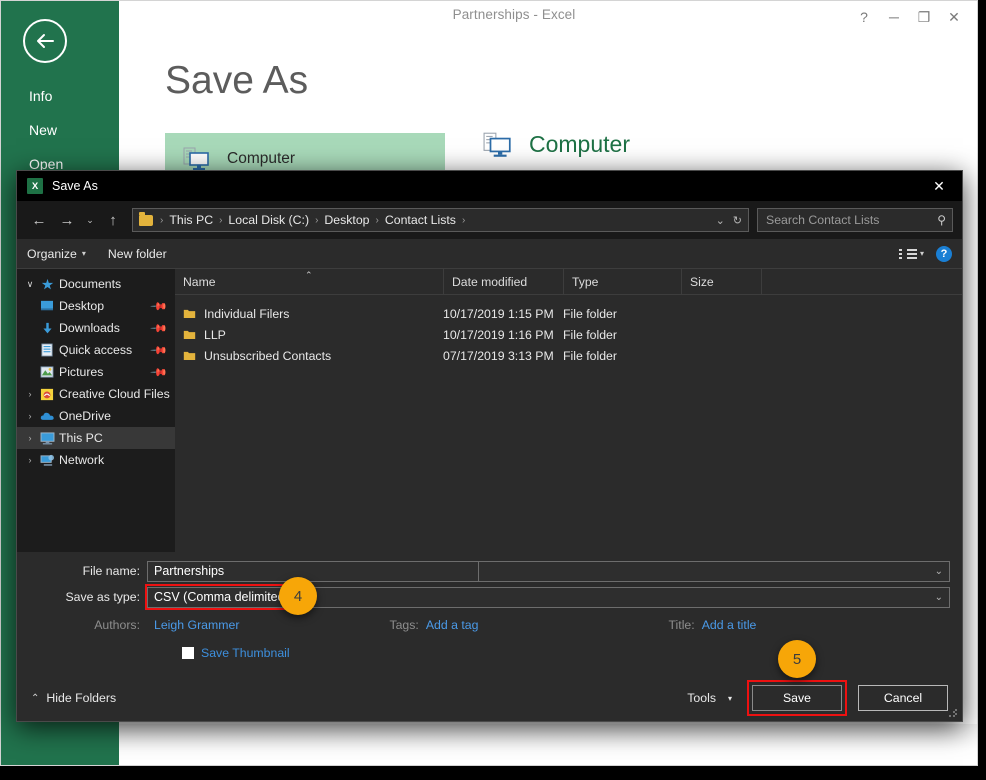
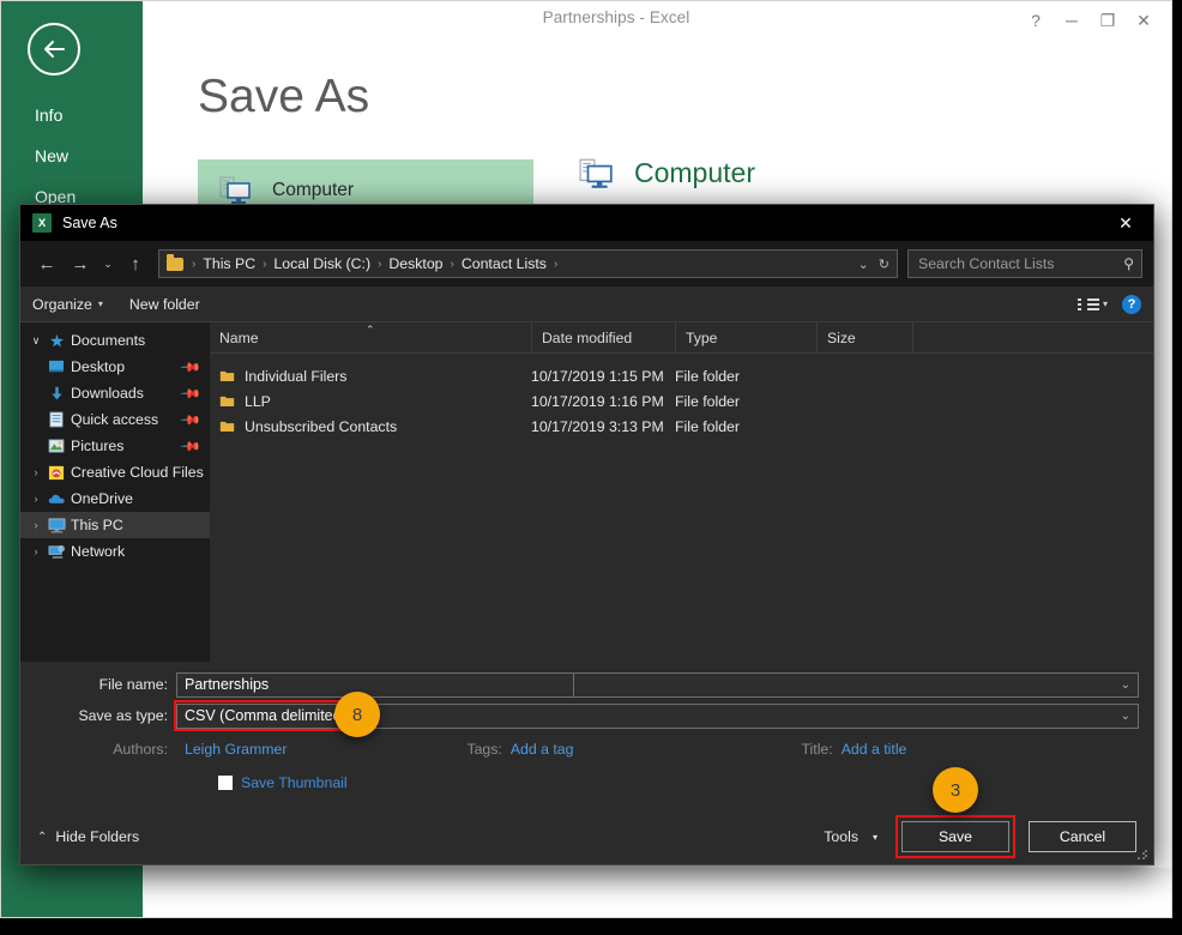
  Info
  New
  Open
  Partnerships - Excel
  ?
  ─
  ❐
  ✕
  Save As
  Computer
  Computer
  X
  Save As
  ✕
  ←
  →
  ⌄
  ↑
  ›
  This PC
  ›
  Local Disk (C:)
  ›
  Desktop
  ›
  Contact Lists
  ›
  ⌄
  ↻
  Search Contact Lists
  ⚲
  Organize
  ▾
  New folder
  ▾
  ?
  ∨
  Documents
  Desktop
  Downloads
  Quick access
  Pictures
  ›
  Creative Cloud Files
  ›
  OneDrive
  ›
  This PC
  ›
  Network
  Name
  ⌃
  Date modified
  Type
  Size
  Individual Filers
  10/17/2019 1:15 PM
  File folder
  LLP
  10/17/2019 1:16 PM
  File folder
  Unsubscribed Contacts
- 07/17/2019 3:13 PM
+ 10/17/2019 3:13 PM
  File folder
  File name:
  Partnerships
  ⌄
  Save as type:
  CSV (Comma delimite
  ⌄
  Authors:
  Leigh Grammer
  Tags:
  Add a tag
  Title:
  Add a title
  Save Thumbnail
  ⌃
  Hide Folders
  Tools
  ▾
  Save
  Cancel
- 4
+ 8
- 5
+ 3
